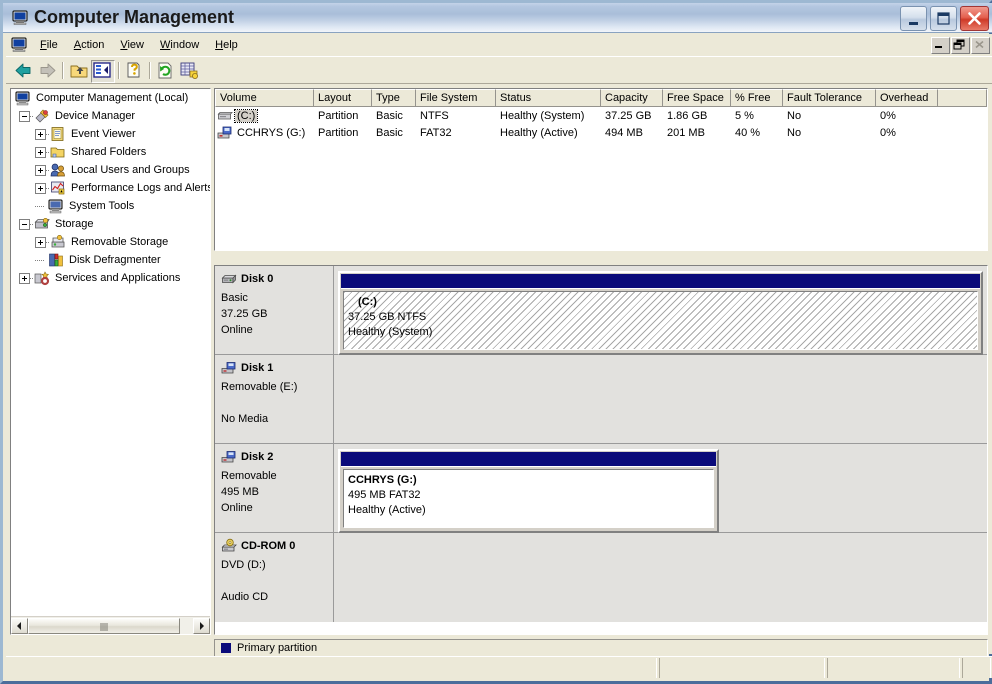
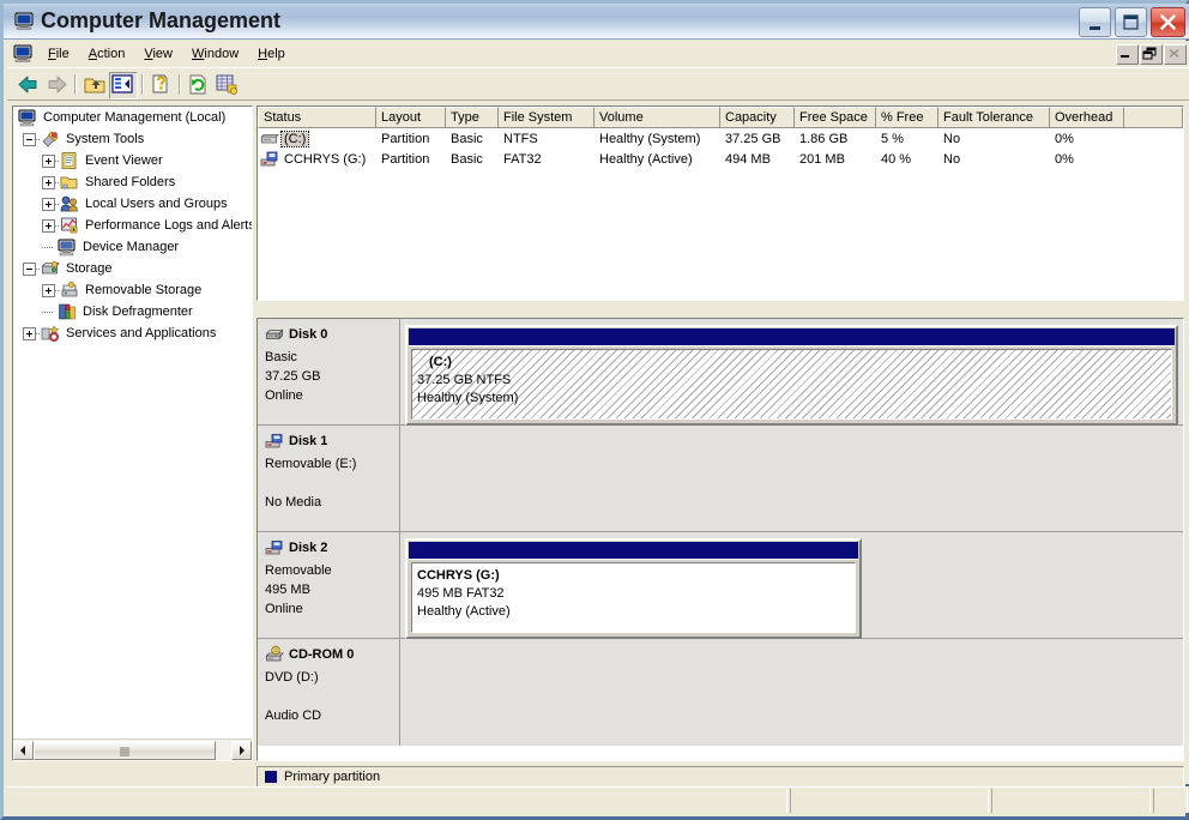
  Computer Management
  File
  Action
  View
  Window
  Help
  Computer Management (Local)
- Device Manager
+ System Tools
  Event Viewer
  Shared Folders
  Local Users and Groups
  Performance Logs and Alert
- System Tools
+ Device Manager
  Storage
  Removable Storage
  Disk Defragmenter
  Services and Applications
- Volume
+ Status
  Layout
  Type
  File System
- Status
+ Volume
  Capacity
  Free Space
  % Free
  Fault Tolerance
  Overhead
  (C:)
  Partition
  Basic
  NTFS
  Healthy (System)
  37.25 GB
  1.86 GB
  5 %
  No
  0%
  CCHRYS (G:)
  Partition
  Basic
  FAT32
  Healthy (Active)
  494 MB
  201 MB
  40 %
  No
  0%
  Disk 0
  Basic
  37.25 GB
  Online
  (C:)
  37.25 GB NTFS
  Healthy (System)
  Disk 1
  Removable (E:)
  No Media
  Disk 2
  Removable
  495 MB
  Online
  CCHRYS (G:)
  495 MB FAT32
  Healthy (Active)
  CD-ROM 0
  DVD (D:)
  Audio CD
  Primary partition
